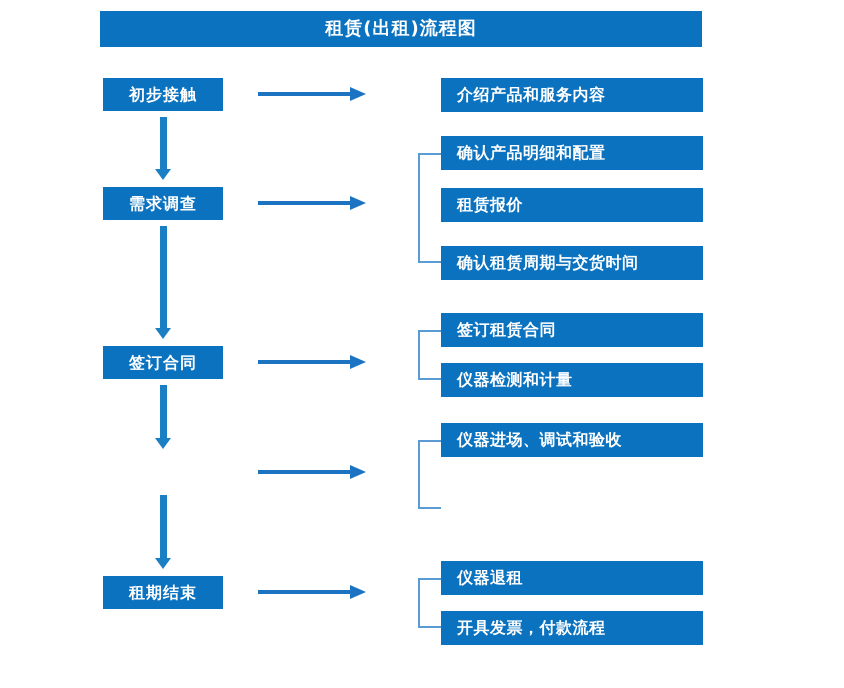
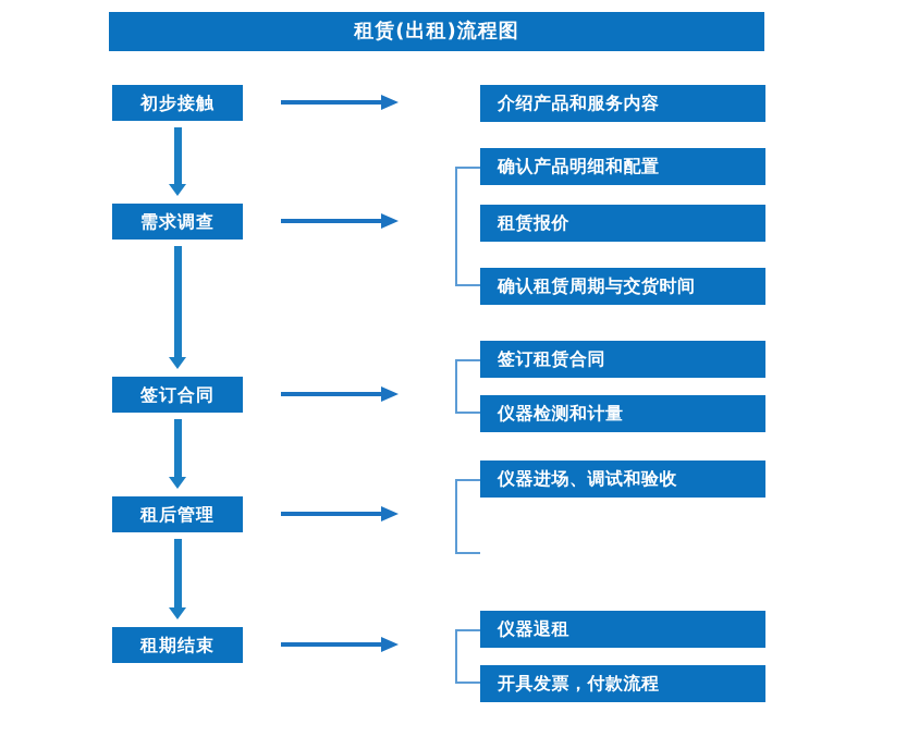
  租赁(出租)流程图
  初步接触
  需求调查
  签订合同
+ 租后管理
  租期结束
  介绍产品和服务内容
  确认产品明细和配置
  租赁报价
  确认租赁周期与交货时间
  签订租赁合同
  仪器检测和计量
  仪器进场、调试和验收
  仪器退租
  开具发票，付款流程
